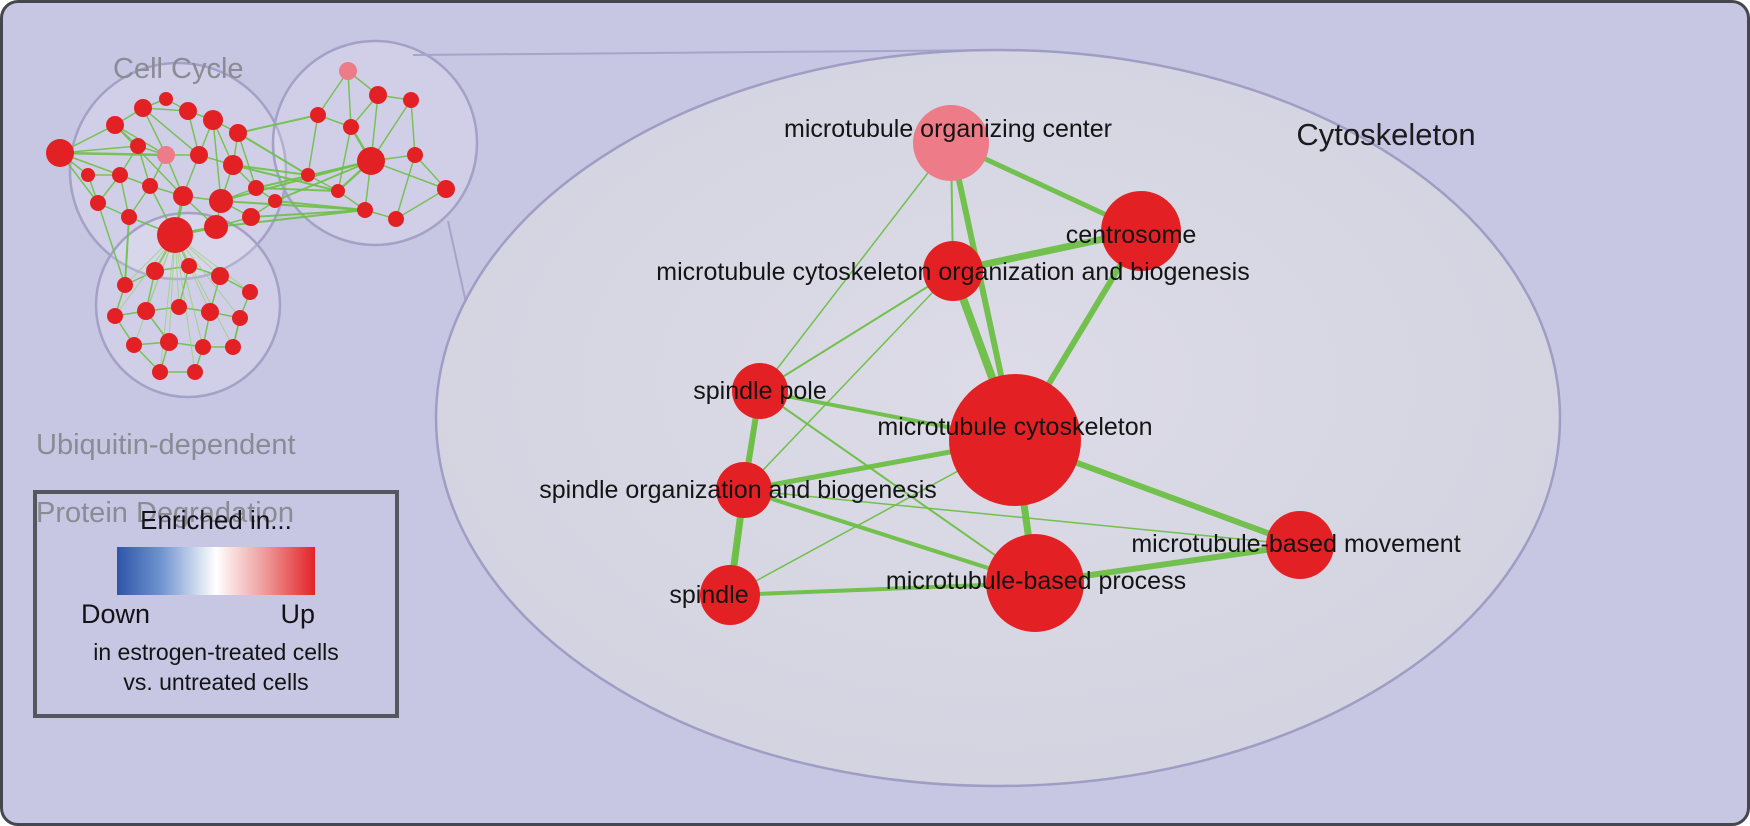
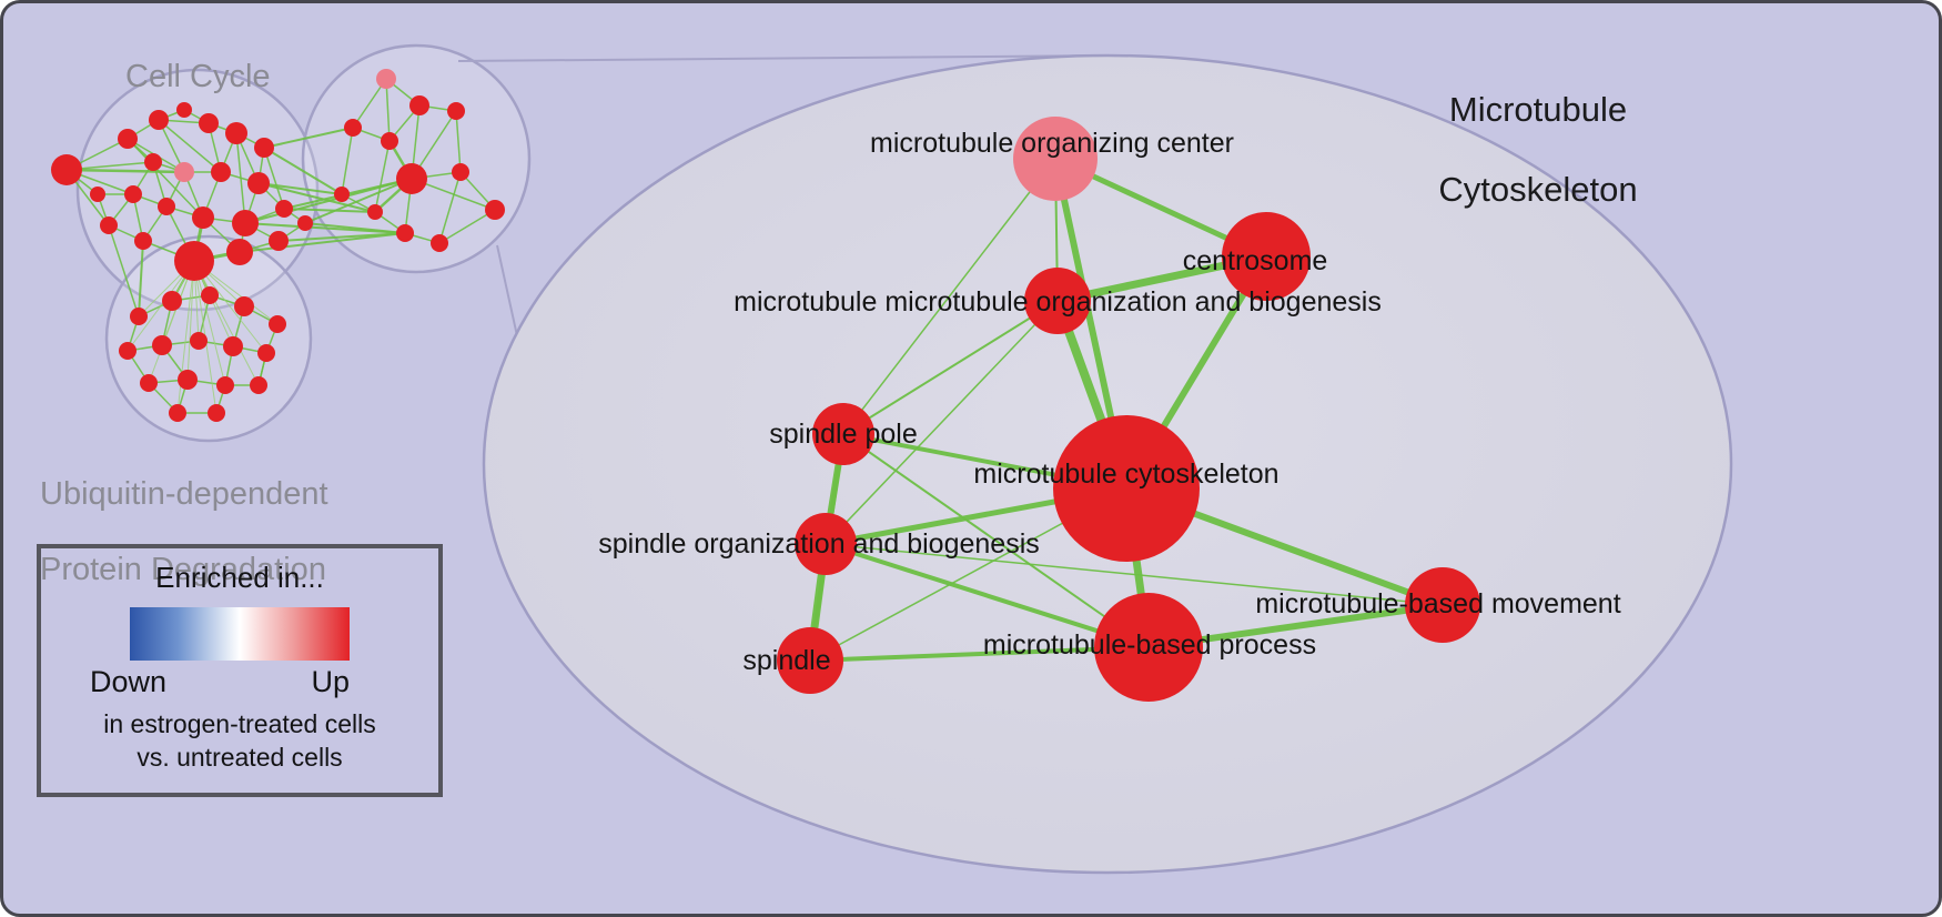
  microtubule organizing center
  centrosome
- microtubule cytoskeleton organization and biogenesis
+ microtubule microtubule organization and biogenesis
  spindle pole
  microtubule cytoskeleton
  spindle organization and biogenesis
  microtubule-based movement
  microtubule-based process
  spindle
  Cell Cycle
  Ubiquitin-dependent
  Protein Degradation
+ Microtubule
  Cytoskeleton
  Enriched in...
  Down
  Up
  in estrogen-treated cells
  vs. untreated cells
